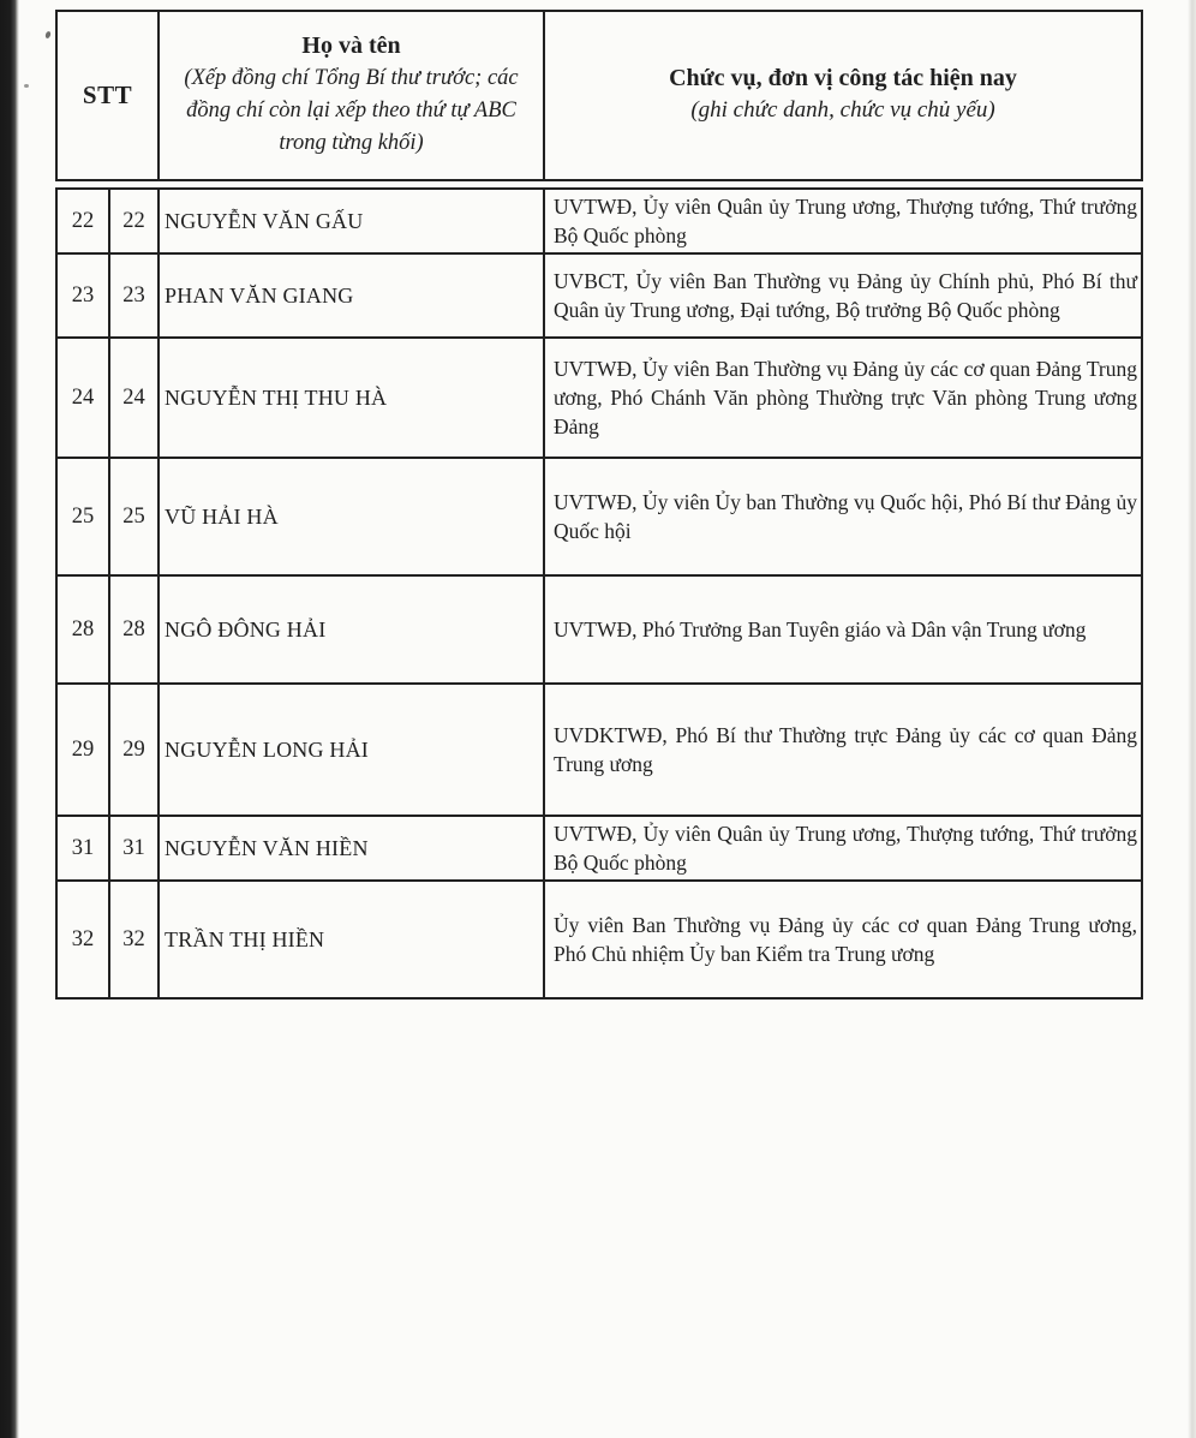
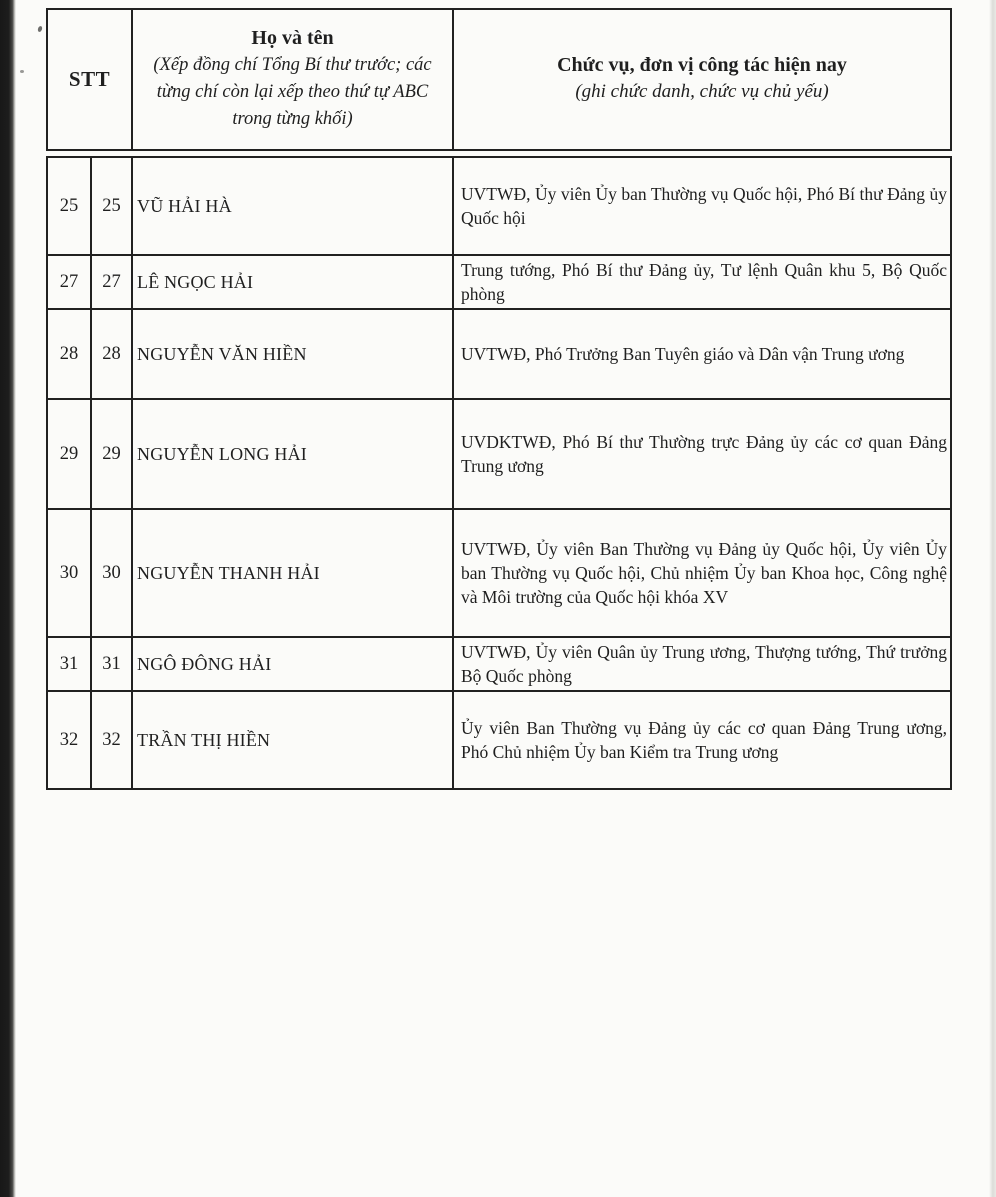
- STT	Họ và tên (Xếp đồng chí Tổng Bí thư trước; các đồng chí còn lại xếp theo thứ tự ABC trong từng khối)	Chức vụ, đơn vị công tác hiện nay (ghi chức danh, chức vụ chủ yếu)
+ STT	Họ và tên (Xếp đồng chí Tổng Bí thư trước; các từng chí còn lại xếp theo thứ tự ABC trong từng khối)	Chức vụ, đơn vị công tác hiện nay (ghi chức danh, chức vụ chủ yếu)
- 22	22	NGUYỄN VĂN GẤU	UVTWĐ, Ủy viên Quân ủy Trung ương, Thượng tướng, Thứ trưởng Bộ Quốc phòng
- 23	23	PHAN VĂN GIANG	UVBCT, Ủy viên Ban Thường vụ Đảng ủy Chính phủ, Phó Bí thư Quân ủy Trung ương, Đại tướng, Bộ trưởng Bộ Quốc phòng
- 24	24	NGUYỄN THỊ THU HÀ	UVTWĐ, Ủy viên Ban Thường vụ Đảng ủy các cơ quan Đảng Trung ương, Phó Chánh Văn phòng Thường trực Văn phòng Trung ương Đảng
  25	25	VŨ HẢI HÀ	UVTWĐ, Ủy viên Ủy ban Thường vụ Quốc hội, Phó Bí thư Đảng ủy Quốc hội
+ 27	27	LÊ NGỌC HẢI	Trung tướng, Phó Bí thư Đảng ủy, Tư lệnh Quân khu 5, Bộ Quốc phòng
- 28	28	NGÔ ĐÔNG HẢI	UVTWĐ, Phó Trưởng Ban Tuyên giáo và Dân vận Trung ương
+ 28	28	NGUYỄN VĂN HIỀN	UVTWĐ, Phó Trưởng Ban Tuyên giáo và Dân vận Trung ương
  29	29	NGUYỄN LONG HẢI	UVDKTWĐ, Phó Bí thư Thường trực Đảng ủy các cơ quan Đảng Trung ương
+ 30	30	NGUYỄN THANH HẢI	UVTWĐ, Ủy viên Ban Thường vụ Đảng ủy Quốc hội, Ủy viên Ủy ban Thường vụ Quốc hội, Chủ nhiệm Ủy ban Khoa học, Công nghệ và Môi trường của Quốc hội khóa XV
- 31	31	NGUYỄN VĂN HIỀN	UVTWĐ, Ủy viên Quân ủy Trung ương, Thượng tướng, Thứ trưởng Bộ Quốc phòng
+ 31	31	NGÔ ĐÔNG HẢI	UVTWĐ, Ủy viên Quân ủy Trung ương, Thượng tướng, Thứ trưởng Bộ Quốc phòng
  32	32	TRẦN THỊ HIỀN	Ủy viên Ban Thường vụ Đảng ủy các cơ quan Đảng Trung ương, Phó Chủ nhiệm Ủy ban Kiểm tra Trung ương
